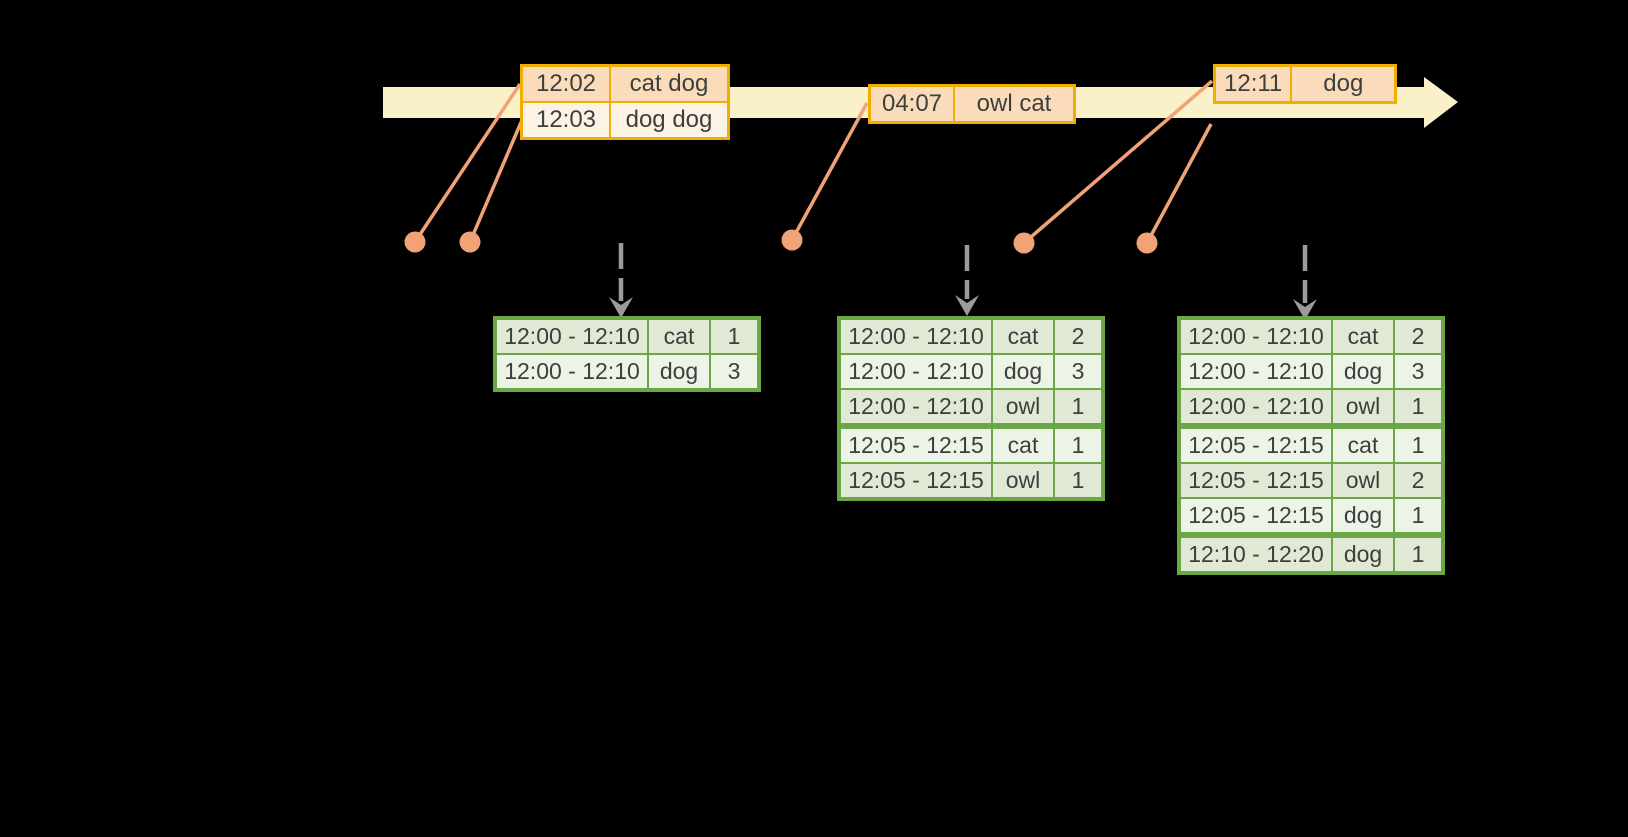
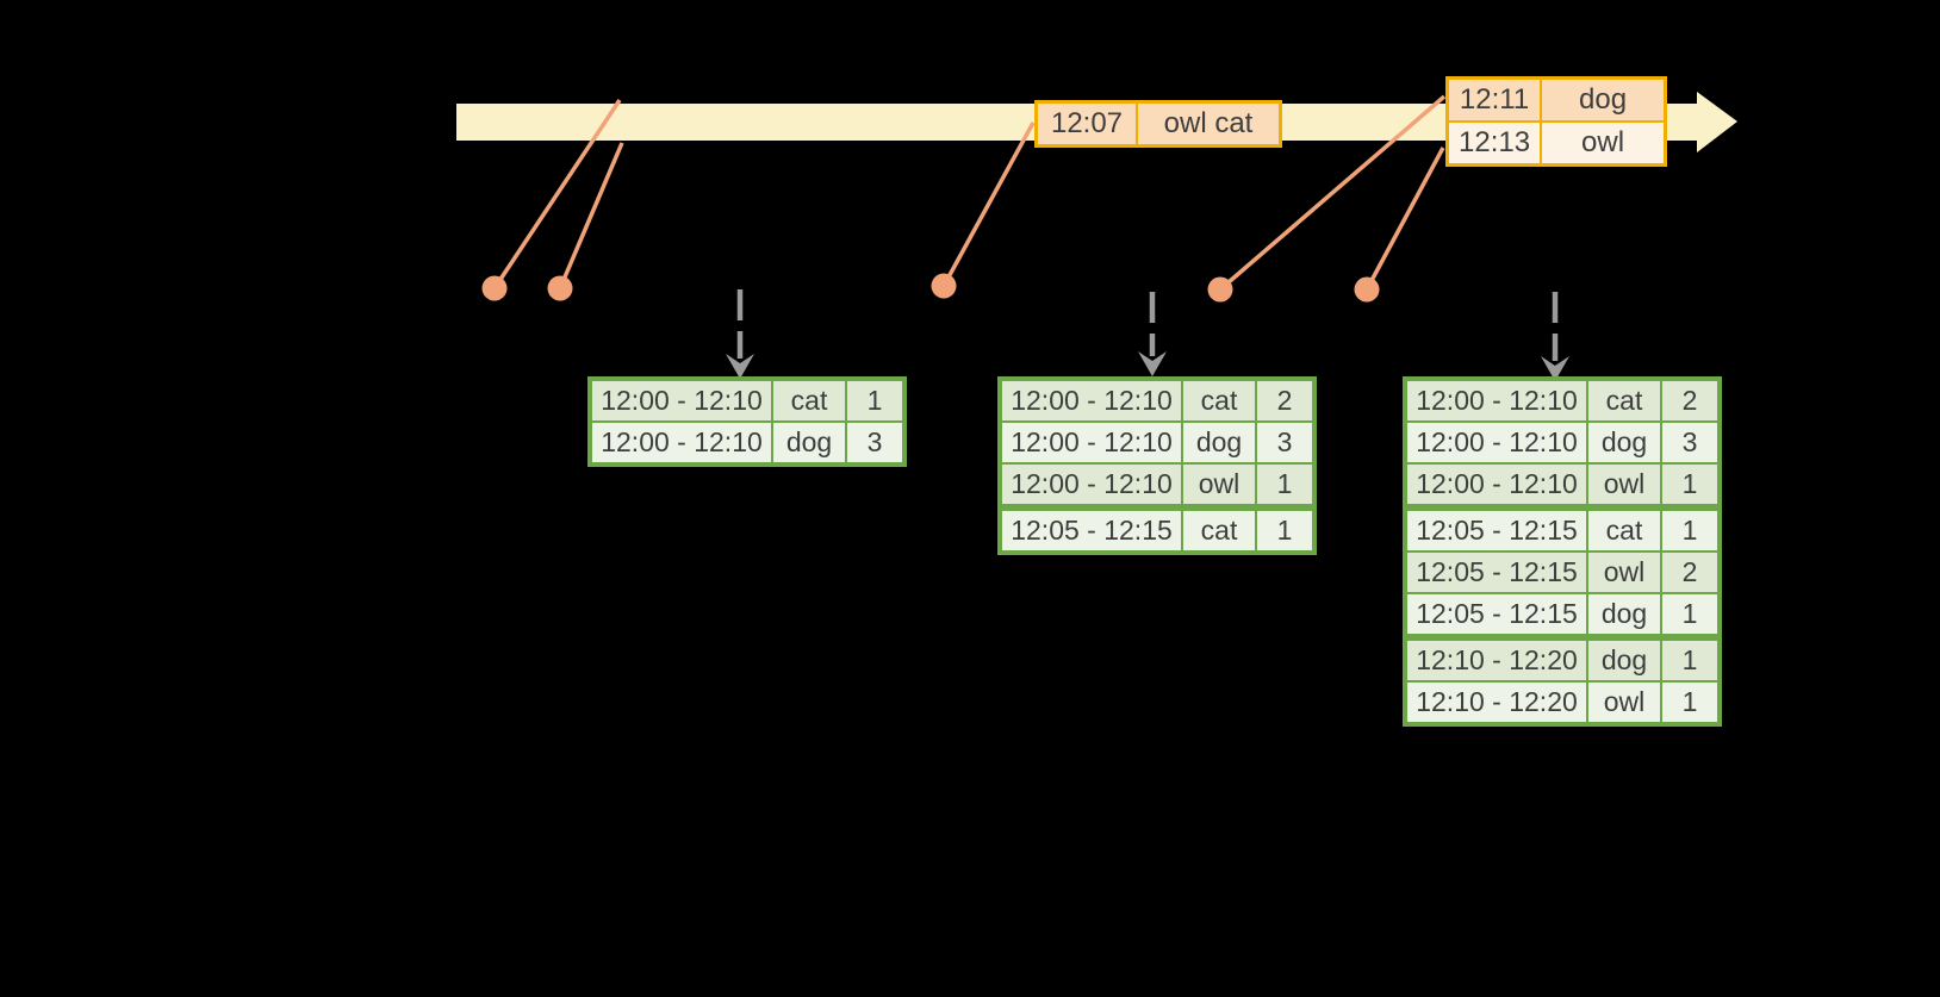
- 12:02	cat dog
- 12:03	dog dog
- 04:07	owl cat
+ 12:07	owl cat
  12:11	dog
+ 12:13	owl
  12:00 - 12:10	cat	1
  12:00 - 12:10	dog	3
  12:00 - 12:10	cat	2
  12:00 - 12:10	dog	3
  12:00 - 12:10	owl	1
  12:05 - 12:15	cat	1
- 12:05 - 12:15	owl	1
  12:00 - 12:10	cat	2
  12:00 - 12:10	dog	3
  12:00 - 12:10	owl	1
  12:05 - 12:15	cat	1
  12:05 - 12:15	owl	2
  12:05 - 12:15	dog	1
  12:10 - 12:20	dog	1
+ 12:10 - 12:20	owl	1
